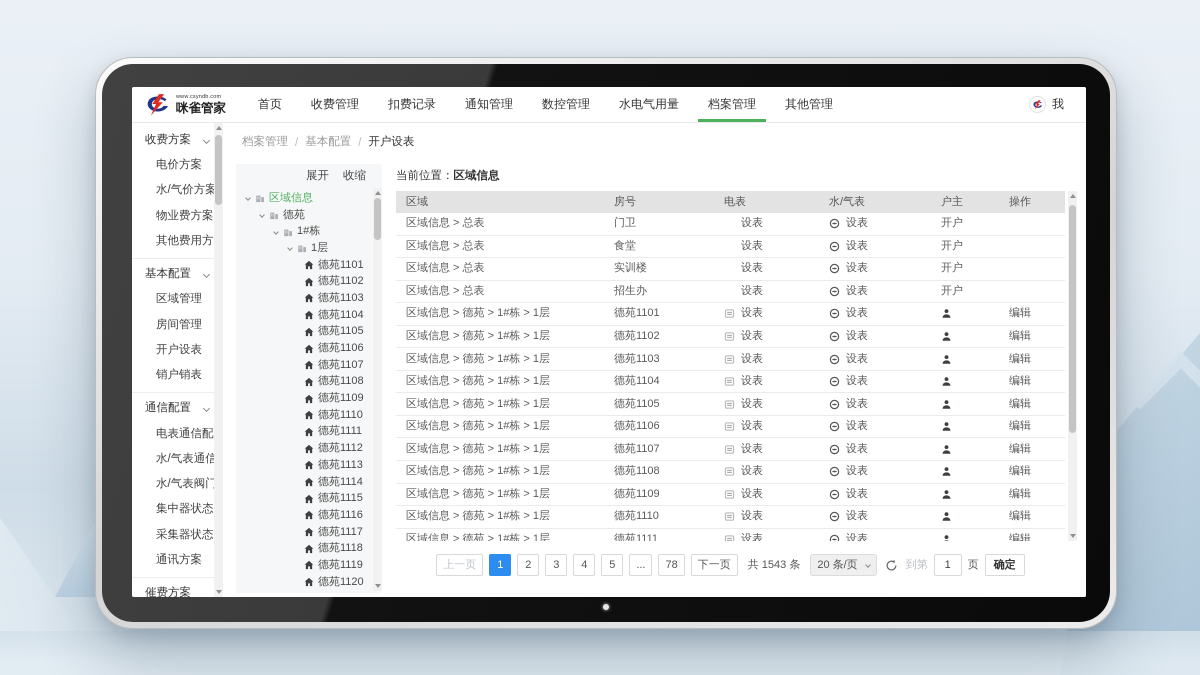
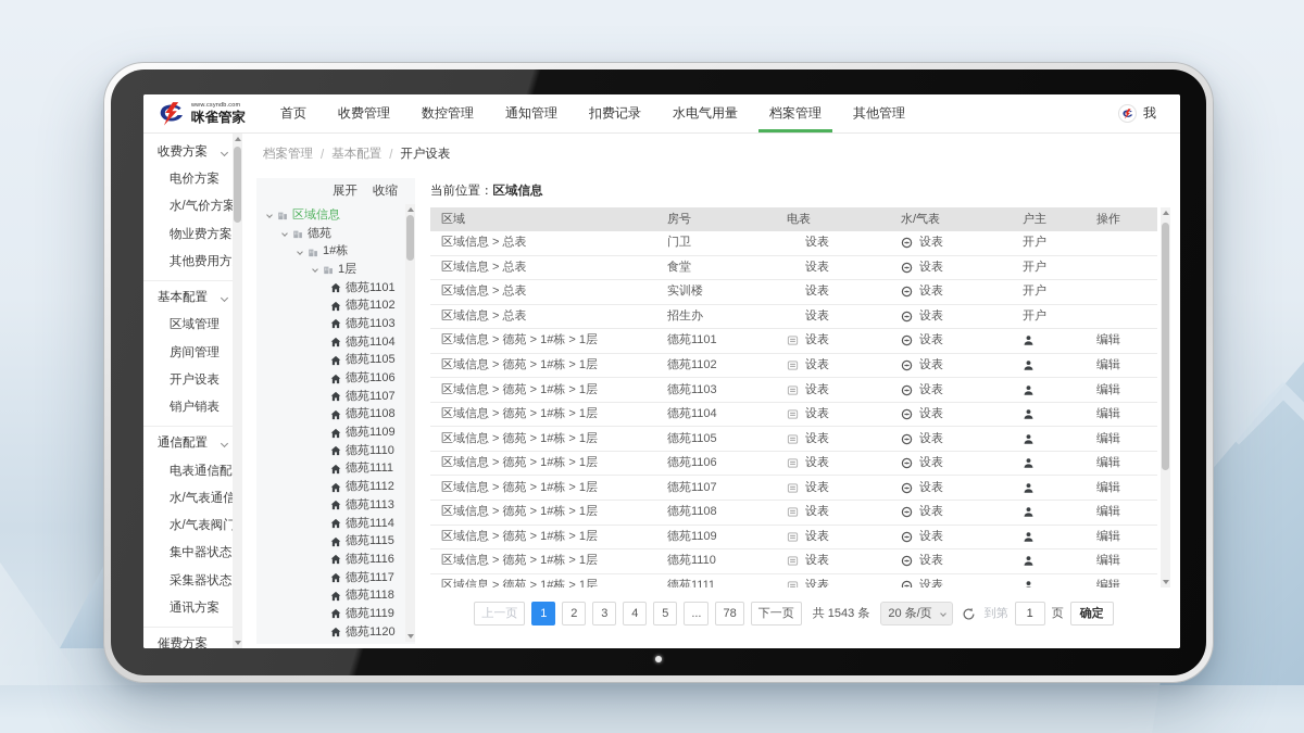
  咪雀管家
  首页
  收费管理
- 扣费记录
+ 数控管理
  通知管理
- 数控管理
+ 扣费记录
  水电气用量
  档案管理
  其他管理
  我
  收费方案
  电价方案
  水/气价方案
  物业费方案
  其他费用方
  基本配置
  区域管理
  房间管理
  开户设表
  销户销表
  通信配置
  电表通信配
  水/气表通信
  水/气表阀门
  集中器状态
  采集器状态
  通讯方案
  催费方案
  档案管理
  /
  基本配置
  /
  开户设表
  展开
  收缩
  区域信息
  德苑
  1#栋
  1层
  德苑1101
  德苑1102
  德苑1103
  德苑1104
  德苑1105
  德苑1106
  德苑1107
  德苑1108
  德苑1109
  德苑1110
  德苑1111
  德苑1112
  德苑1113
  德苑1114
  德苑1115
  德苑1116
  德苑1117
  德苑1118
  德苑1119
  德苑1120
  当前位置：区域信息
  区域
  房号
  电表
  水/气表
  户主
  操作
  区域信息 > 总表
  门卫
  设表
  设表
  开户
  区域信息 > 总表
  食堂
  设表
  设表
  开户
  区域信息 > 总表
  实训楼
  设表
  设表
  开户
  区域信息 > 总表
  招生办
  设表
  设表
  开户
  区域信息 > 德苑 > 1#栋 > 1层
  德苑1101
  设表
  设表
  编辑
  区域信息 > 德苑 > 1#栋 > 1层
  德苑1102
  设表
  设表
  编辑
  区域信息 > 德苑 > 1#栋 > 1层
  德苑1103
  设表
  设表
  编辑
  区域信息 > 德苑 > 1#栋 > 1层
  德苑1104
  设表
  设表
  编辑
  区域信息 > 德苑 > 1#栋 > 1层
  德苑1105
  设表
  设表
  编辑
  区域信息 > 德苑 > 1#栋 > 1层
  德苑1106
  设表
  设表
  编辑
  区域信息 > 德苑 > 1#栋 > 1层
  德苑1107
  设表
  设表
  编辑
  区域信息 > 德苑 > 1#栋 > 1层
  德苑1108
  设表
  设表
  编辑
  区域信息 > 德苑 > 1#栋 > 1层
  德苑1109
  设表
  设表
  编辑
  区域信息 > 德苑 > 1#栋 > 1层
  德苑1110
  设表
  设表
  编辑
  区域信息 > 德苑 > 1#栋 > 1层
  德苑1111
  设表
  设表
  编辑
  上一页
  1
  2
  3
  4
  5
  ...
  78
  下一页
  共 1543 条
  20 条/页
  到第
  1
  页
  确定
